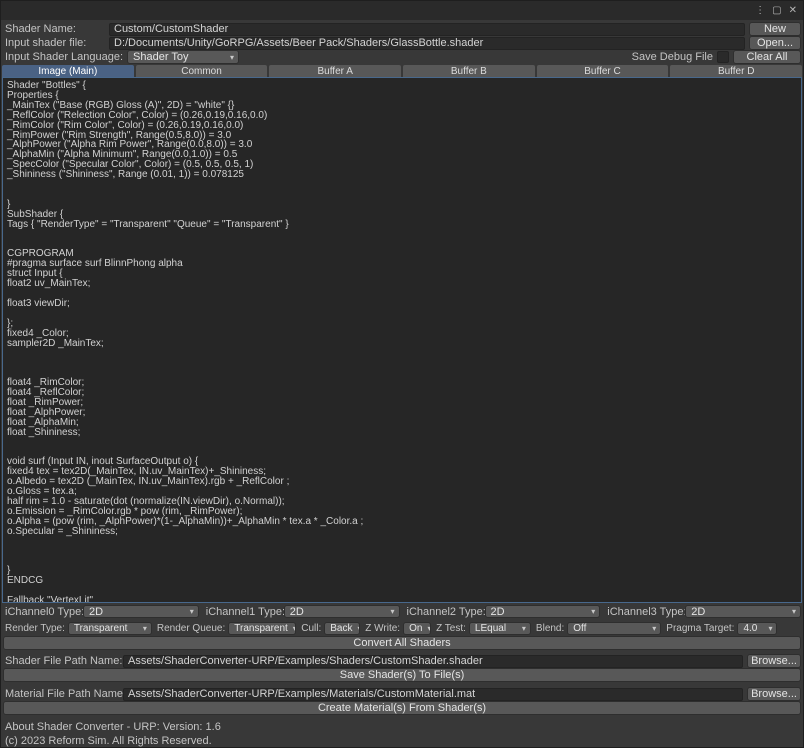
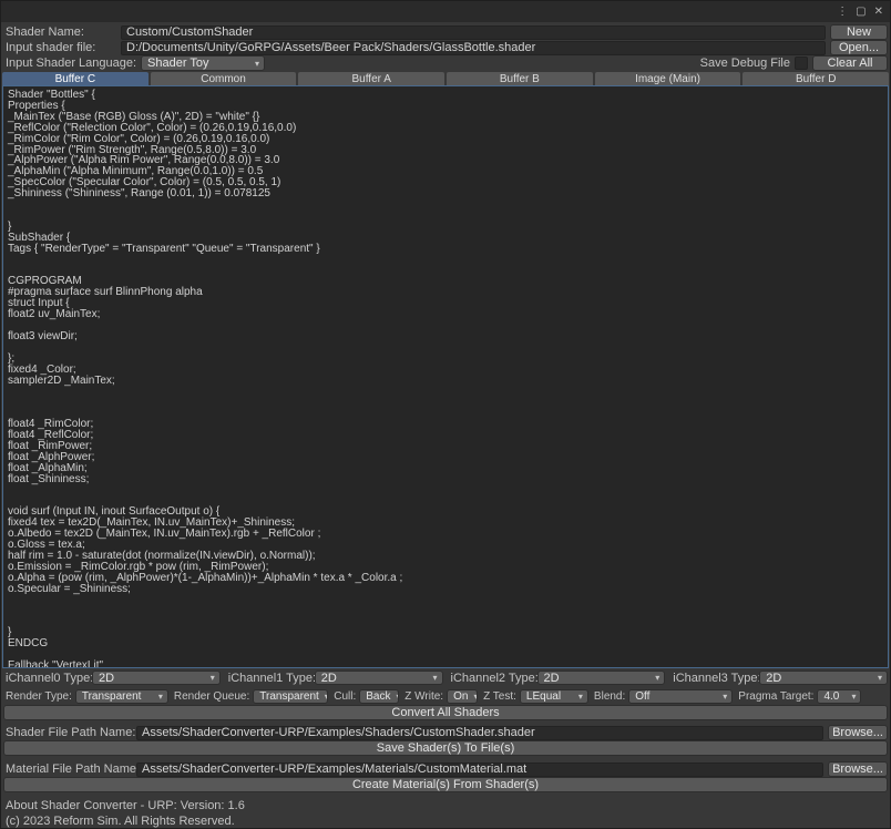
  ⋮
  ▢
  ✕
  Shader Name:
  Custom/CustomShader
  New
  Input shader file:
  D:/Documents/Unity/GoRPG/Assets/Beer Pack/Shaders/GlassBottle.shader
  Open...
  Input Shader Language:
  Shader Toy
  ▾
  Save Debug File
  Clear All
- Image (Main)
+ Buffer C
  Common
  Buffer A
  Buffer B
- Buffer C
+ Image (Main)
  Buffer D
  Shader "Bottles" {
  Properties {
  _MainTex ("Base (RGB) Gloss (A)", 2D) = "white" {}
  _ReflColor ("Relection Color", Color) = (0.26,0.19,0.16,0.0)
  _RimColor ("Rim Color", Color) = (0.26,0.19,0.16,0.0)
  _RimPower ("Rim Strength", Range(0.5,8.0)) = 3.0
  _AlphPower ("Alpha Rim Power", Range(0.0,8.0)) = 3.0
  _AlphaMin ("Alpha Minimum", Range(0.0,1.0)) = 0.5
  _SpecColor ("Specular Color", Color) = (0.5, 0.5, 0.5, 1)
  _Shininess ("Shininess", Range (0.01, 1)) = 0.078125
  }
  SubShader {
  Tags { "RenderType" = "Transparent" "Queue" = "Transparent" }
  CGPROGRAM
  #pragma surface surf BlinnPhong alpha
  struct Input {
  float2 uv_MainTex;
  float3 viewDir;
  };
  fixed4 _Color;
  sampler2D _MainTex;
  float4 _RimColor;
  float4 _ReflColor;
  float _RimPower;
  float _AlphPower;
  float _AlphaMin;
  float _Shininess;
  void surf (Input IN, inout SurfaceOutput o) {
  fixed4 tex = tex2D(_MainTex, IN.uv_MainTex)+_Shininess;
  o.Albedo = tex2D (_MainTex, IN.uv_MainTex).rgb + _ReflColor ;
  o.Gloss = tex.a;
  half rim = 1.0 - saturate(dot (normalize(IN.viewDir), o.Normal));
  o.Emission = _RimColor.rgb * pow (rim, _RimPower);
  o.Alpha = (pow (rim, _AlphPower)*(1-_AlphaMin))+_AlphaMin * tex.a * _Color.a ;
  o.Specular = _Shininess;
  }
  ENDCG
  Fallback "VertexLit"
  iChannel0 Type
  2D
  ▾
  iChannel1 Type
  2D
  ▾
  iChannel2 Type
  2D
  ▾
  iChannel3 Type
  2D
  ▾
  Render Type:
  Transparent
  ▾
  Render Queue:
  Transparent
  ▾
  Cull:
  Back
  Z Write:
  On
  ▾
  Z Test:
  LEqual
  ▾
  Blend:
  Off
  ▾
  Pragma Target:
  4.0
  ▾
  Convert All Shaders
  Shader File Path Name:
  Assets/ShaderConverter-URP/Examples/Shaders/CustomShader.shader
  Browse...
  Save Shader(s) To File(s)
  Material File Path Name
  Assets/ShaderConverter-URP/Examples/Materials/CustomMaterial.mat
  Browse...
  Create Material(s) From Shader(s)
  About Shader Converter - URP: Version: 1.6
  (c) 2023 Reform Sim. All Rights Reserved.
